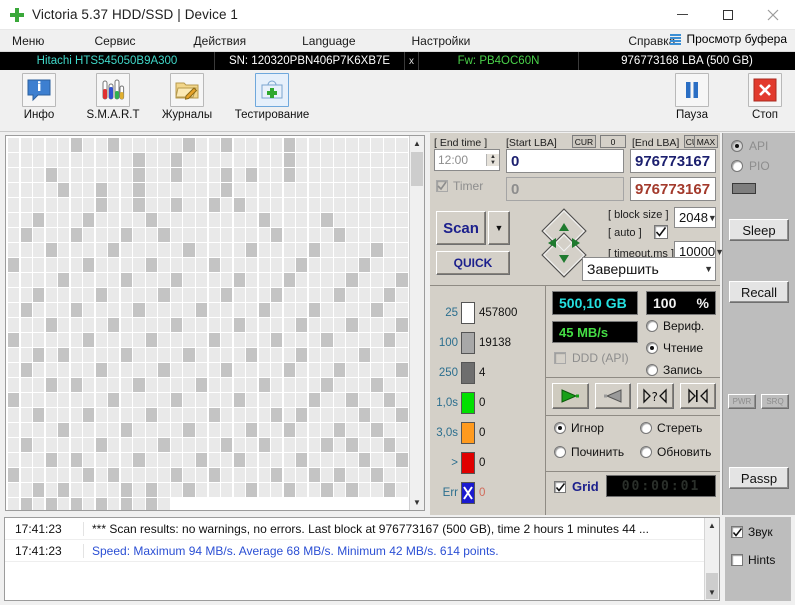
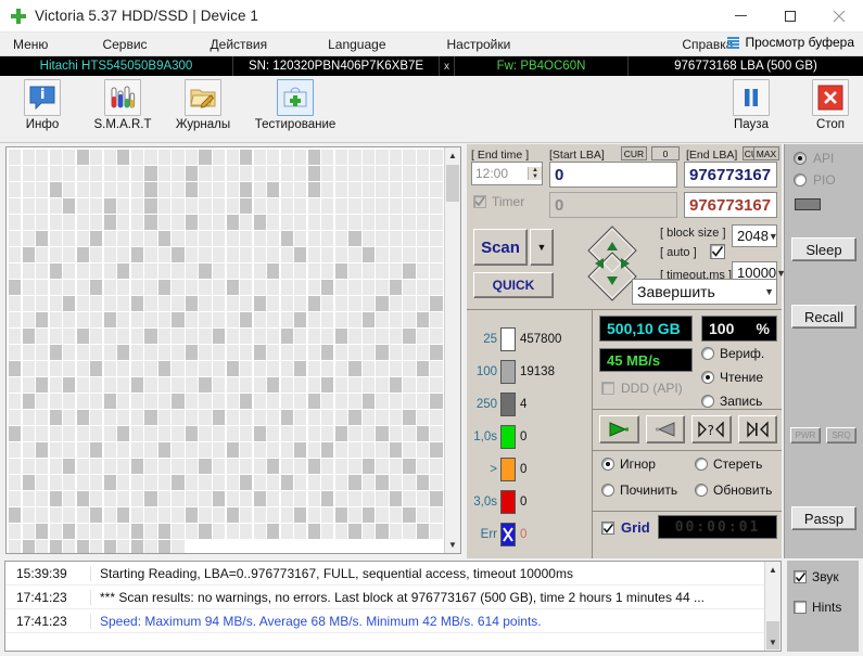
  Victoria 5.37 HDD/SSD | Device 1
  Меню
  Сервис
  Действия
  Language
  Настройки
  Справк
  Просмотр буфера
  Hitachi HTS545050B9A300
  SN: 120320PBN406P7K6XB7E
  x
  Fw: PB4OC60N
  976773168 LBA (500 GB)
  Инфо
  S.M.A.R.T
  Журналы
  Тестирование
  Пауза
  Стоп
  ▲
  ▼
  [ End time ]
  [Start LBA]
  CUR
  0
  [End LBA]
  MAX
  12:00
  Timer
  0
  0
  976773167
  976773167
  Scan
  ▼
  QUICK
  [ block size ]
  [ auto ]
  2048
  ▼
  [ timeout,ms ]
  10000
  ▼
  Завершить
  ▼
  25
  457800
  100
  19138
  250
  4
  1,0s
  0
- 3,0s
+ >
  0
- >
+ 3,0s
  0
  Err
  0
  500,10 GB
  100
  %
  45 MB/s
  DDD (API)
  Вериф.
  Чтение
  Запись
  ?
  Игнор
  Стереть
  Починить
  Обновить
  Grid
  00:00:01
  API
  PIO
  Sleep
  Recall
  PWR
  SRQ
  Passp
+ 15:39:39
+ Starting Reading, LBA=0..976773167, FULL, sequential access, timeout 10000ms
  17:41:23
  *** Scan results: no warnings, no errors. Last block at 976773167 (500 GB), time 2 hours 1 minutes 44 ...
  17:41:23
  Speed: Maximum 94 MB/s. Average 68 MB/s. Minimum 42 MB/s. 614 points.
  ▲
  ▼
  Звук
  Hints
